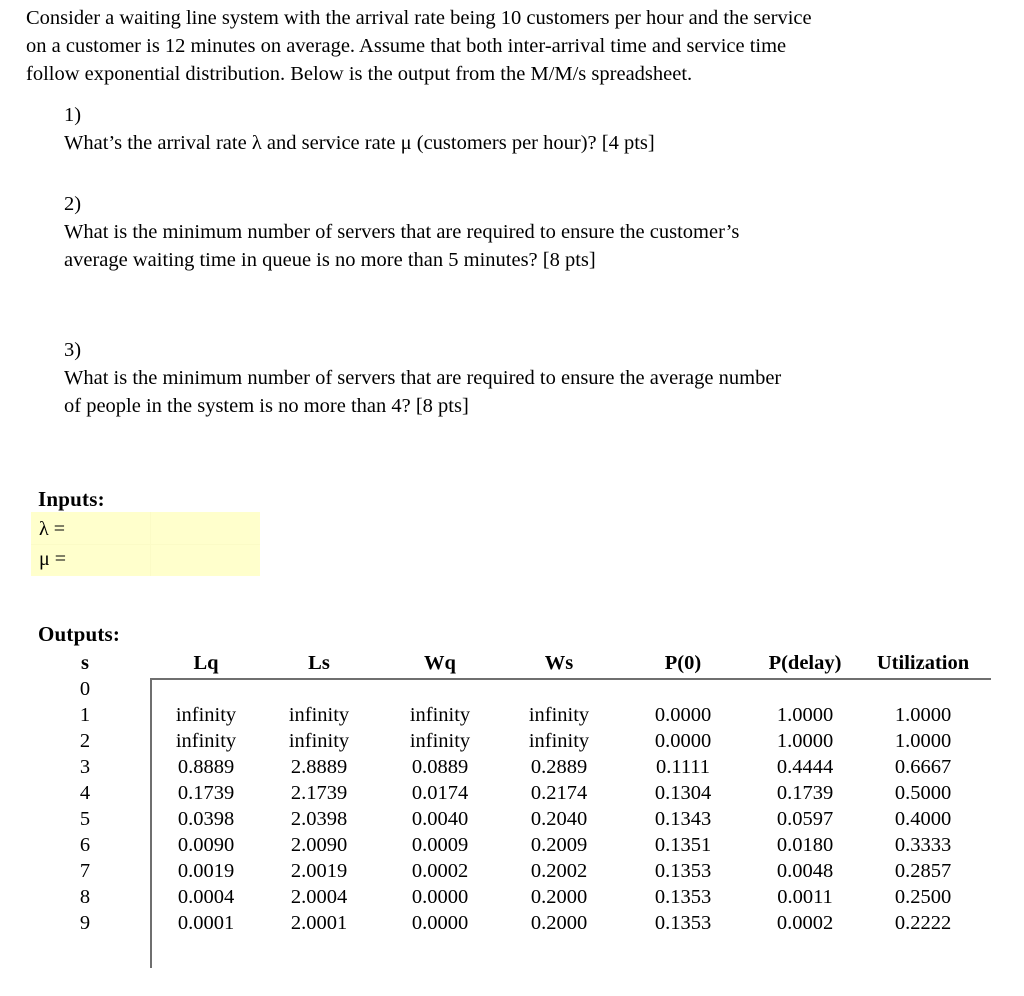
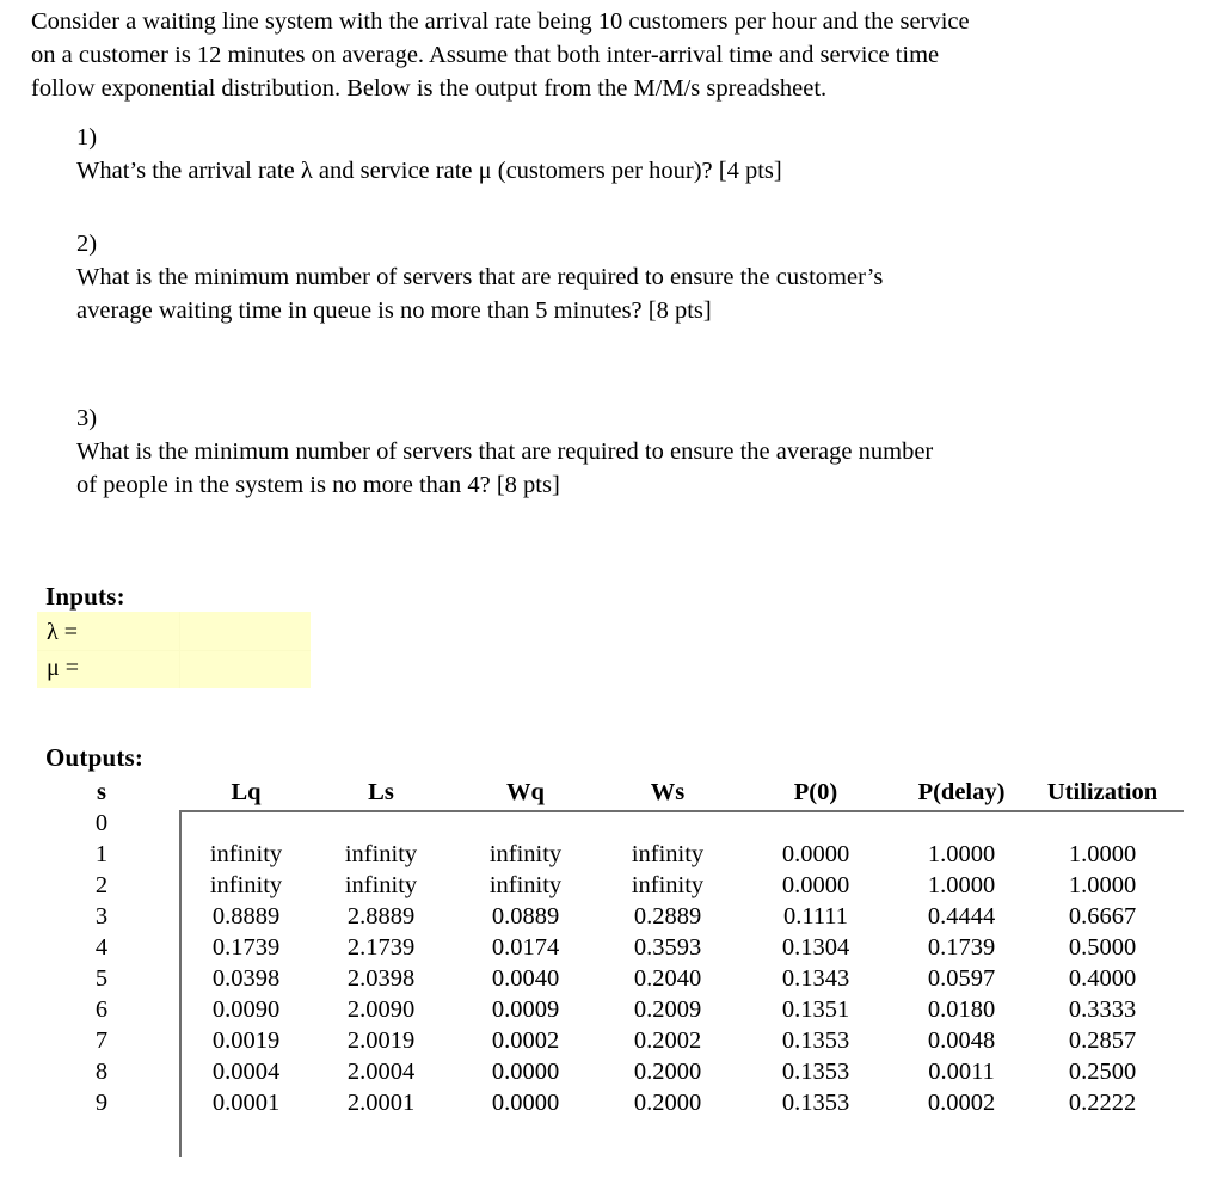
  Consider a waiting line system with the arrival rate being 10 customers per hour and the service
  on a customer is 12 minutes on average. Assume that both inter-arrival time and service time
  follow exponential distribution. Below is the output from the M/M/s spreadsheet.
  1)
  What’s the arrival rate λ and service rate μ (customers per hour)? [4 pts]
  2)
  What is the minimum number of servers that are required to ensure the customer’s
  average waiting time in queue is no more than 5 minutes? [8 pts]
  3)
  What is the minimum number of servers that are required to ensure the average number
  of people in the system is no more than 4? [8 pts]
  Inputs:
  λ =
  μ =
  Outputs:
  s
  Lq
  Ls
  Wq
  Ws
  P(0)
  P(delay)
  Utilization
  0
  1
  infinity
  infinity
  infinity
  infinity
  0.0000
  1.0000
  1.0000
  2
  infinity
  infinity
  infinity
  infinity
  0.0000
  1.0000
  1.0000
  3
  0.8889
  2.8889
  0.0889
  0.2889
  0.1111
  0.4444
  0.6667
  4
  0.1739
  2.1739
  0.0174
- 0.2174
+ 0.3593
  0.1304
  0.1739
  0.5000
  5
  0.0398
  2.0398
  0.0040
  0.2040
  0.1343
  0.0597
  0.4000
  6
  0.0090
  2.0090
  0.0009
  0.2009
  0.1351
  0.0180
  0.3333
  7
  0.0019
  2.0019
  0.0002
  0.2002
  0.1353
  0.0048
  0.2857
  8
  0.0004
  2.0004
  0.0000
  0.2000
  0.1353
  0.0011
  0.2500
  9
  0.0001
  2.0001
  0.0000
  0.2000
  0.1353
  0.0002
  0.2222
